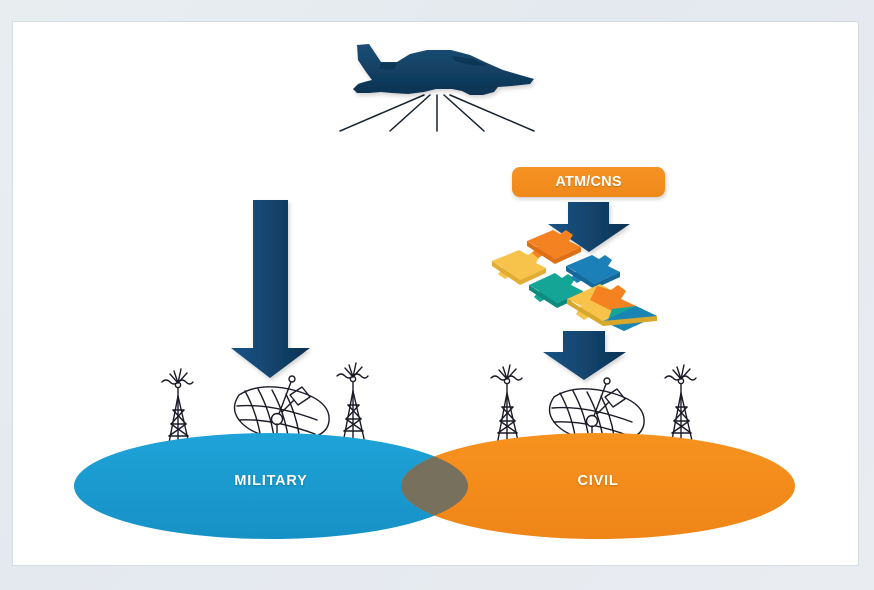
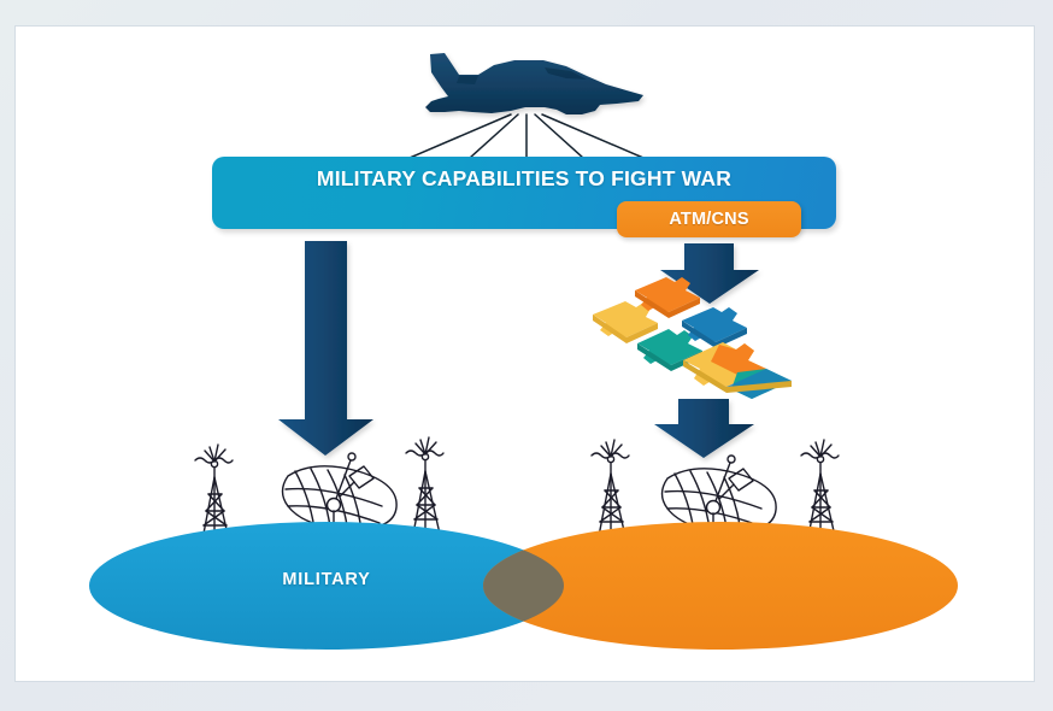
+ MILITARY CAPABILITIES TO FIGHT WAR
  ATM/CNS
  MILITARY
- CIVIL
